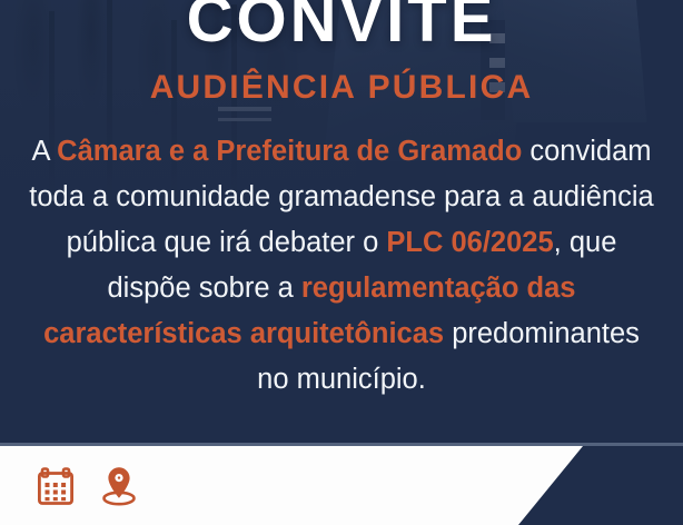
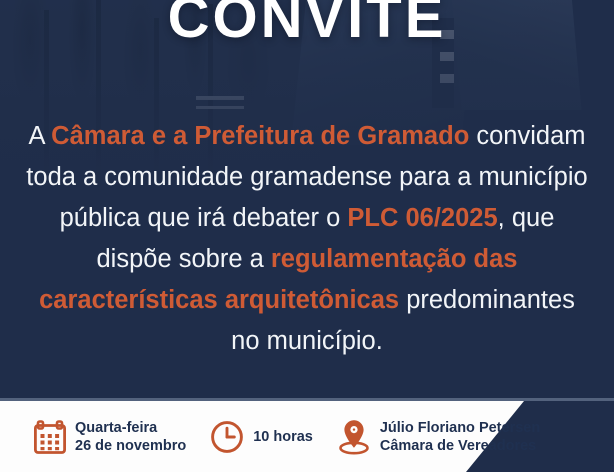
  CONVITE
- AUDIÊNCIA PÚBLICA
- A Câmara e a Prefeitura de Gramado convidam toda a comunidade gramadense para a audiência pública que irá debater o PLC 06/2025, que dispõe sobre a regulamentação das características arquitetônicas predominantes no município.
+ A Câmara e a Prefeitura de Gramado convidam toda a comunidade gramadense para a município pública que irá debater o PLC 06/2025, que dispõe sobre a regulamentação das características arquitetônicas predominantes no município.
+ Quarta-feira
+ 26 de novembro
+ 10 horas
+ Júlio Floriano Petersen
+ Câmara de Vereadores
